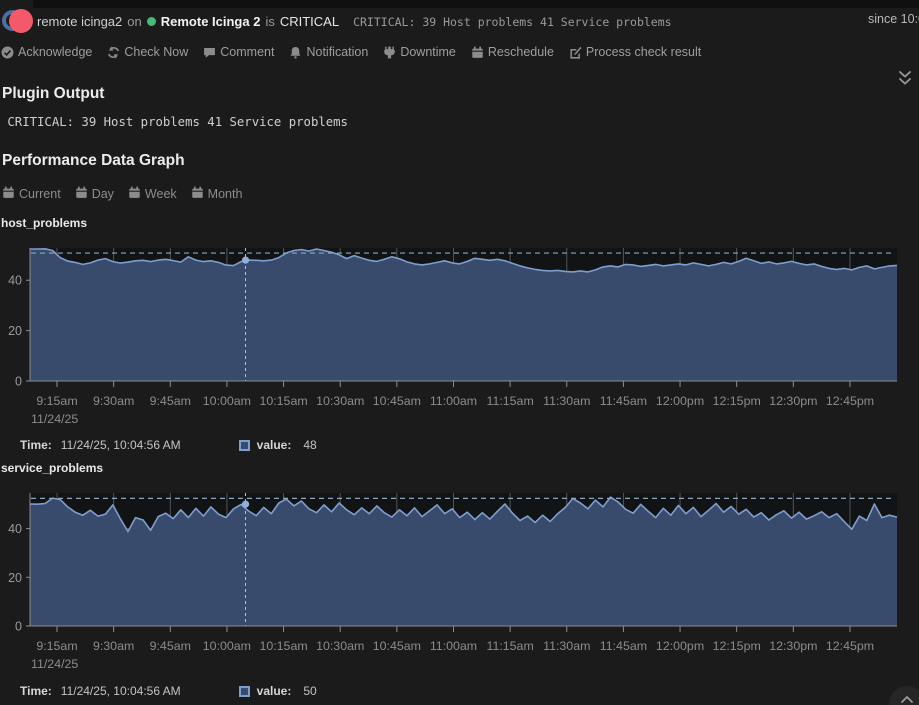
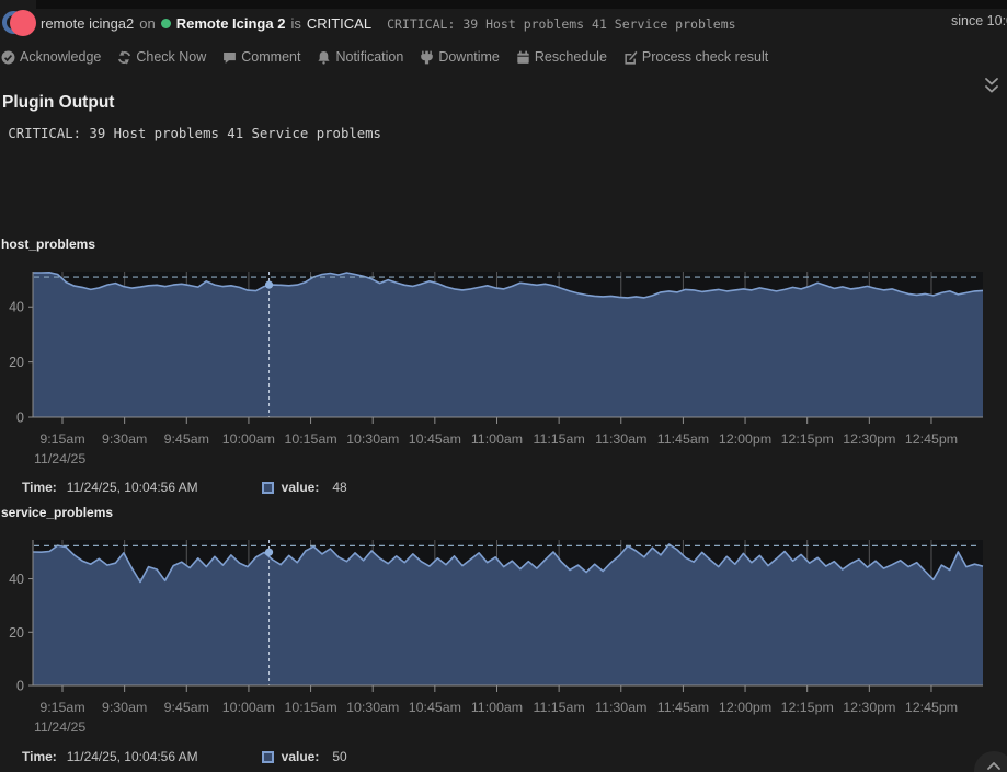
  remote icinga2
  on
  Remote Icinga 2
  is
  CRITICAL
  CRITICAL: 39 Host problems 41 Service problems
  since 10:
  Acknowledge
  Check Now
  Comment
  Notification
  Downtime
  Reschedule
  Process check result
  Plugin Output
  CRITICAL: 39 Host problems 41 Service problems
- Performance Data Graph
- Current
- Day
- Week
- Month
  host_problems
  0
  20
  40
  9:15am
  9:30am
  9:45am
  10:00am
  10:15am
  10:30am
  10:45am
  11:00am
  11:15am
  11:30am
  11:45am
  12:00pm
  12:15pm
  12:30pm
  12:45pm
  11/24/25
  Time:
  11/24/25, 10:04:56 AM
  value:
  48
  service_problems
  0
  20
  40
  9:15am
  9:30am
  9:45am
  10:00am
  10:15am
  10:30am
  10:45am
  11:00am
  11:15am
  11:30am
  11:45am
  12:00pm
  12:15pm
  12:30pm
  12:45pm
  11/24/25
  Time:
  11/24/25, 10:04:56 AM
  value:
  50
